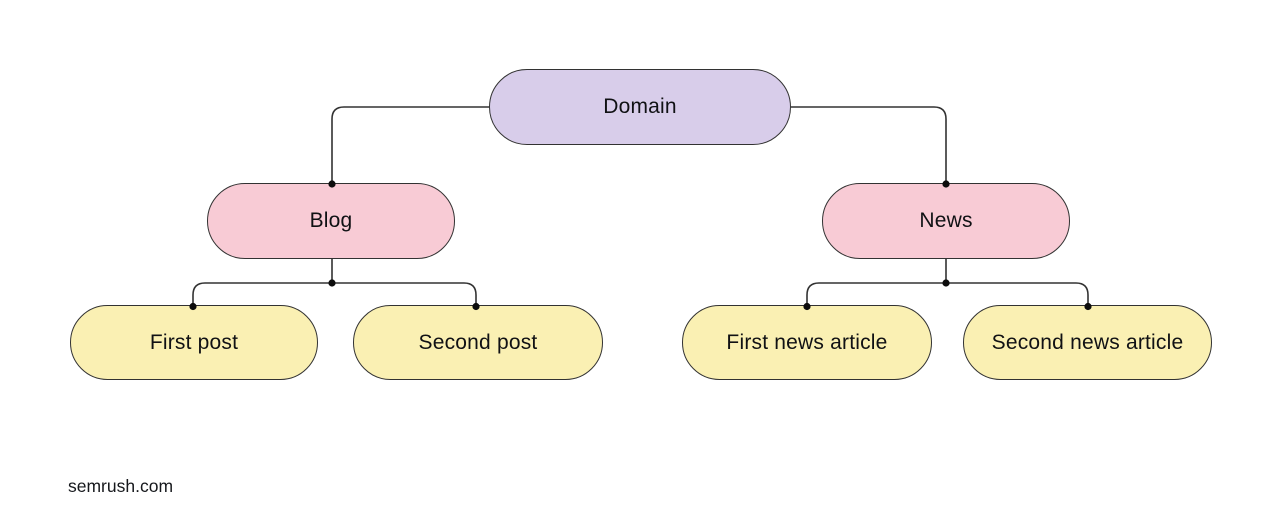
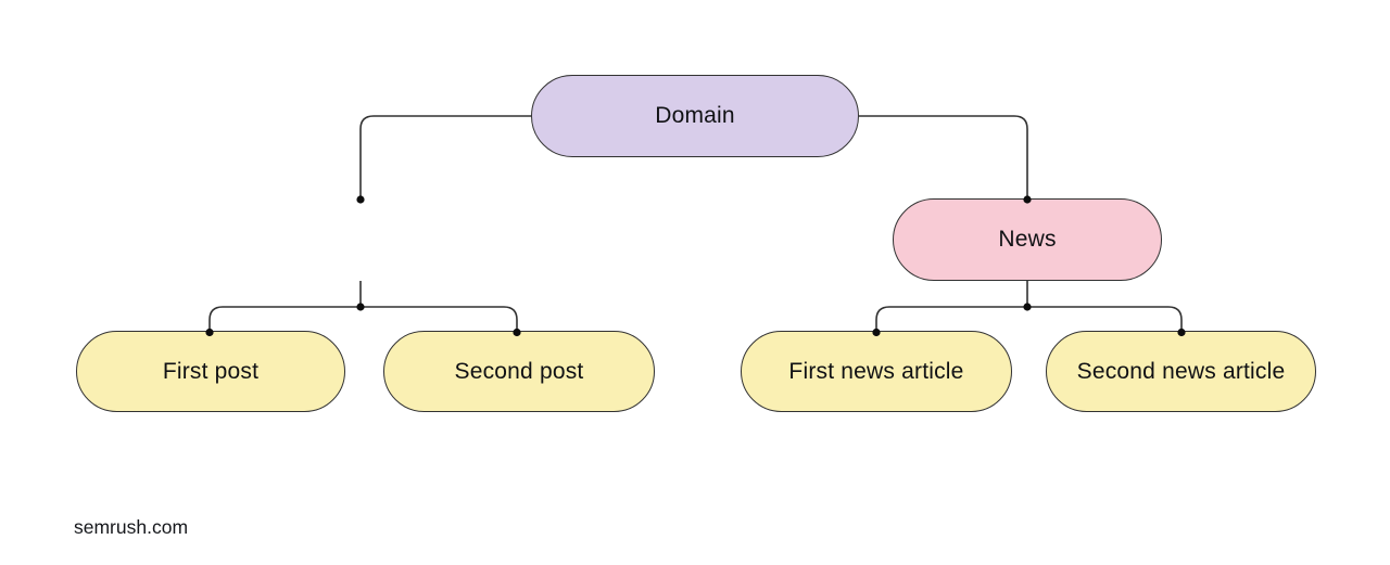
  Domain
- Blog
  News
  First post
  Second post
  First news article
  Second news article
  semrush.com
